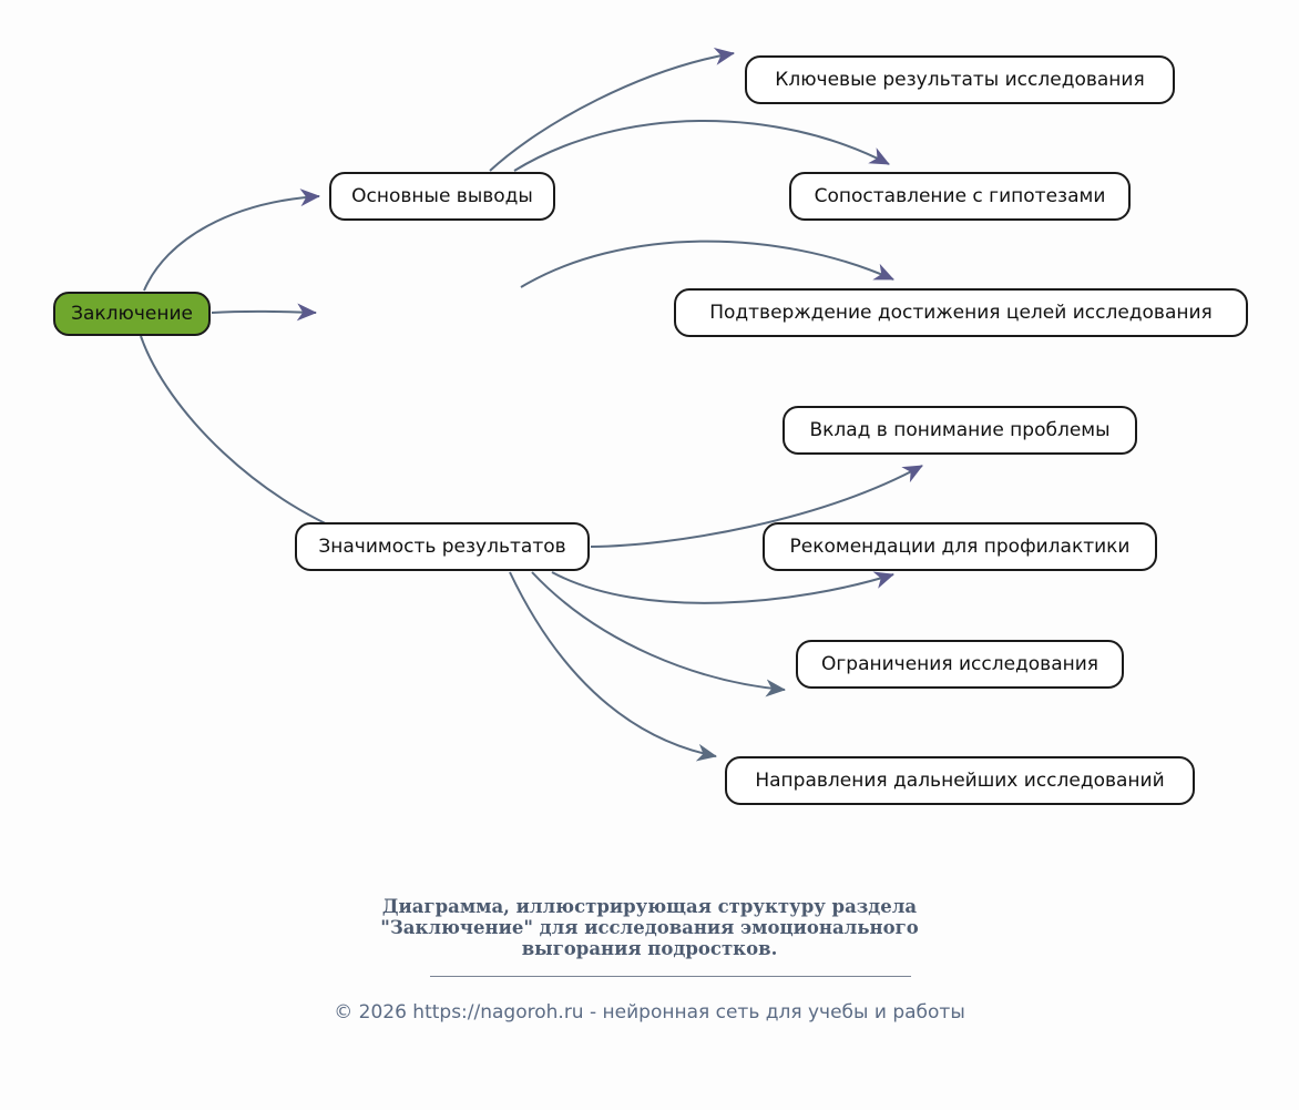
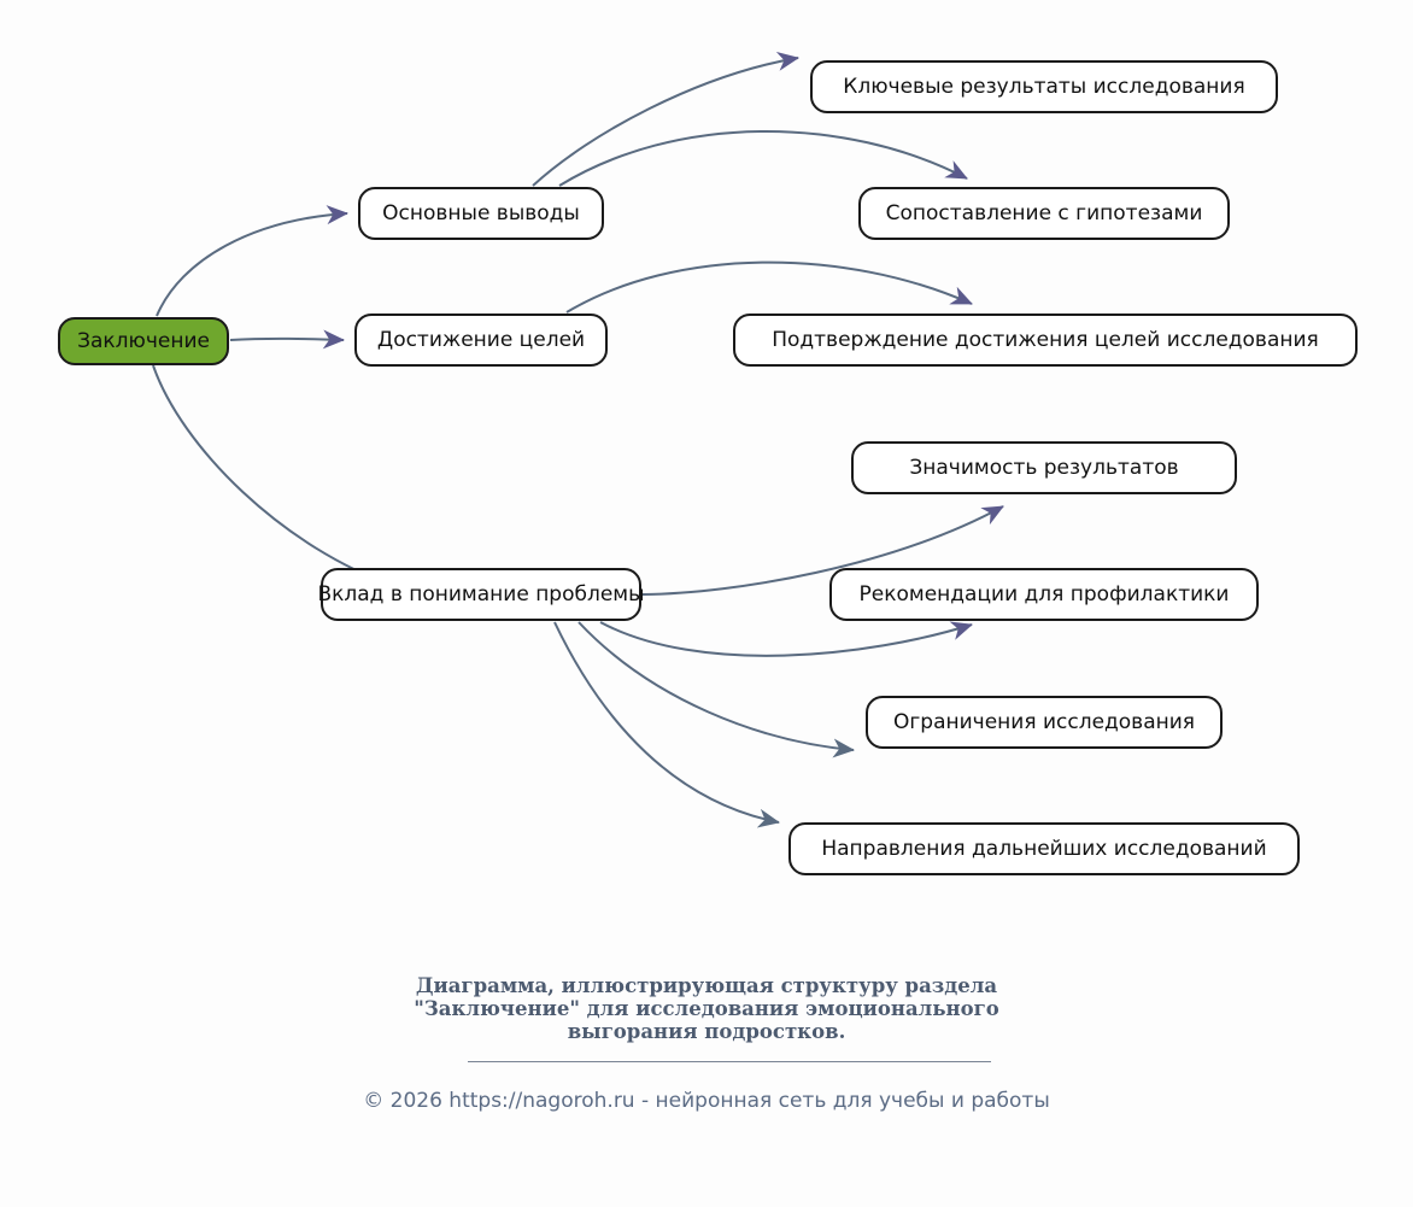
  Заключение
  Основные выводы
+ Достижение целей
- Значимость результатов
+ Вклад в понимание проблемы
  Ключевые результаты исследования
  Сопоставление с гипотезами
  Подтверждение достижения целей исследования
- Вклад в понимание проблемы
+ Значимость результатов
  Рекомендации для профилактики
  Ограничения исследования
  Направления дальнейших исследований
  Диаграмма, иллюстрирующая структуру раздела
  "Заключение" для исследования эмоционального
  выгорания подростков.
  © 2026 https://nagoroh.ru - нейронная сеть для учебы и работы
